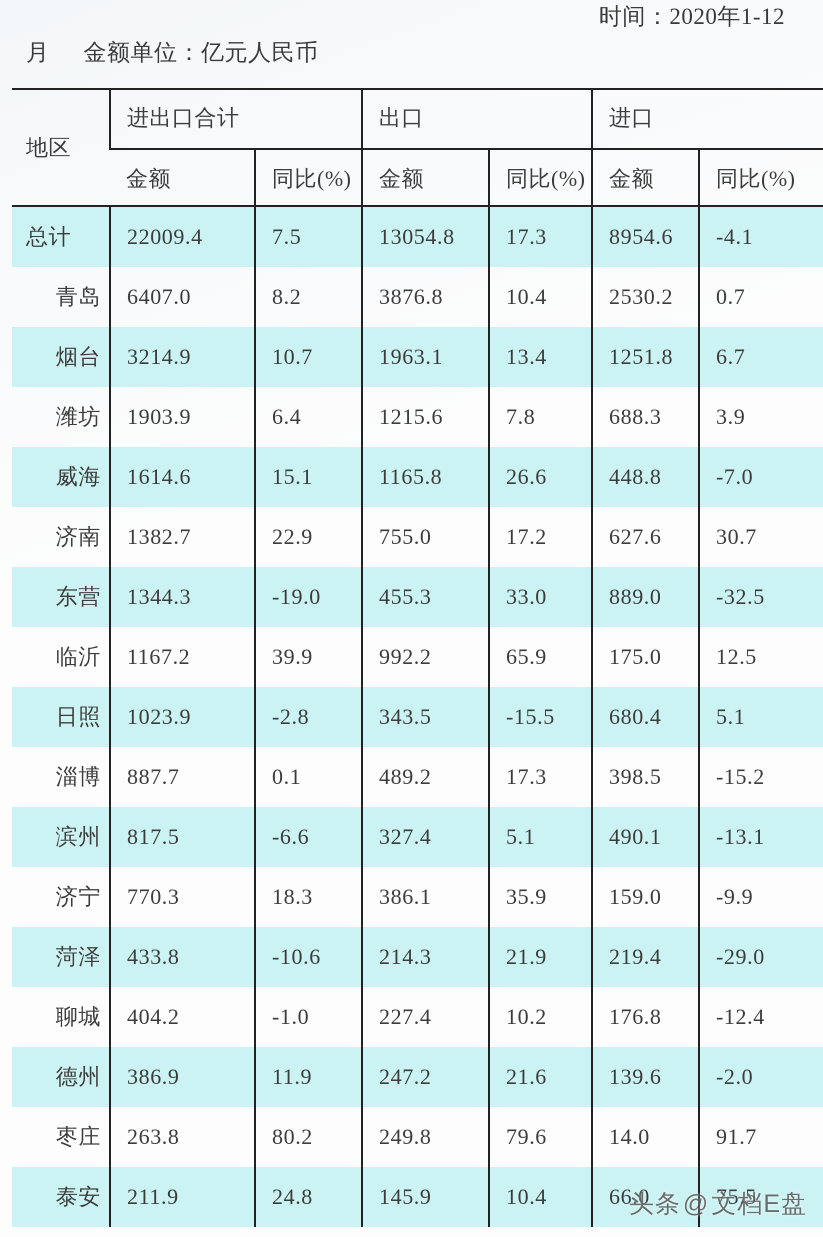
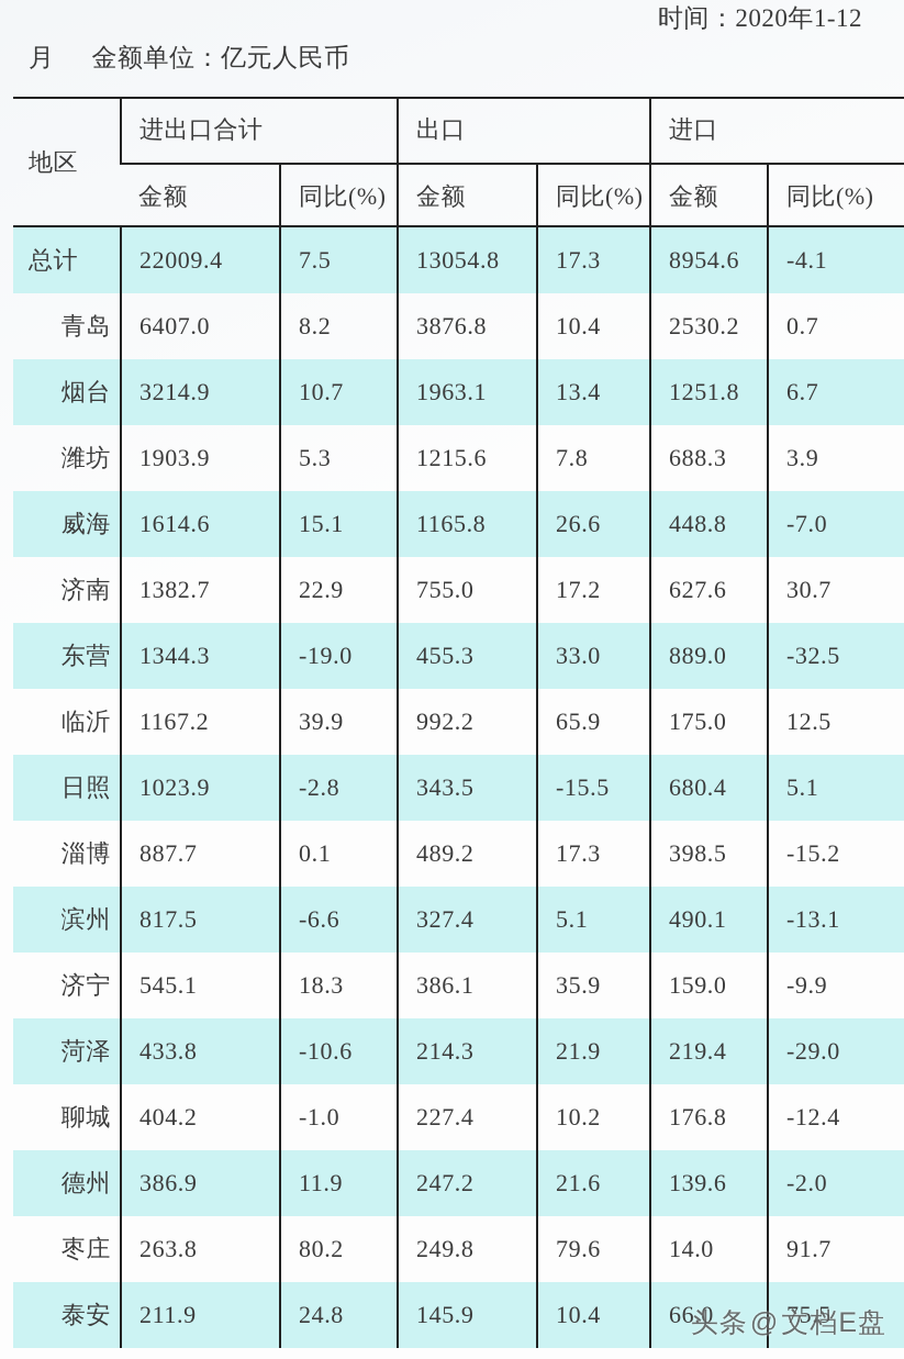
  时间：2020年1-12
  月 金额单位：亿元人民币
  地区	进出口合计	出口	进口
  金额	同比(%)	金额	同比(%)	金额	同比(%)
  总计	22009.4	7.5	13054.8	17.3	8954.6	-4.1
  青岛	6407.0	8.2	3876.8	10.4	2530.2	0.7
  烟台	3214.9	10.7	1963.1	13.4	1251.8	6.7
- 潍坊	1903.9	6.4	1215.6	7.8	688.3	3.9
+ 潍坊	1903.9	5.3	1215.6	7.8	688.3	3.9
  威海	1614.6	15.1	1165.8	26.6	448.8	-7.0
  济南	1382.7	22.9	755.0	17.2	627.6	30.7
  东营	1344.3	-19.0	455.3	33.0	889.0	-32.5
  临沂	1167.2	39.9	992.2	65.9	175.0	12.5
  日照	1023.9	-2.8	343.5	-15.5	680.4	5.1
  淄博	887.7	0.1	489.2	17.3	398.5	-15.2
  滨州	817.5	-6.6	327.4	5.1	490.1	-13.1
- 济宁	770.3	18.3	386.1	35.9	159.0	-9.9
+ 济宁	545.1	18.3	386.1	35.9	159.0	-9.9
  菏泽	433.8	-10.6	214.3	21.9	219.4	-29.0
  聊城	404.2	-1.0	227.4	10.2	176.8	-12.4
  德州	386.9	11.9	247.2	21.6	139.6	-2.0
  枣庄	263.8	80.2	249.8	79.6	14.0	91.7
  泰安	211.9	24.8	145.9	10.4	66.0	75.5
  头条@文档E盘
